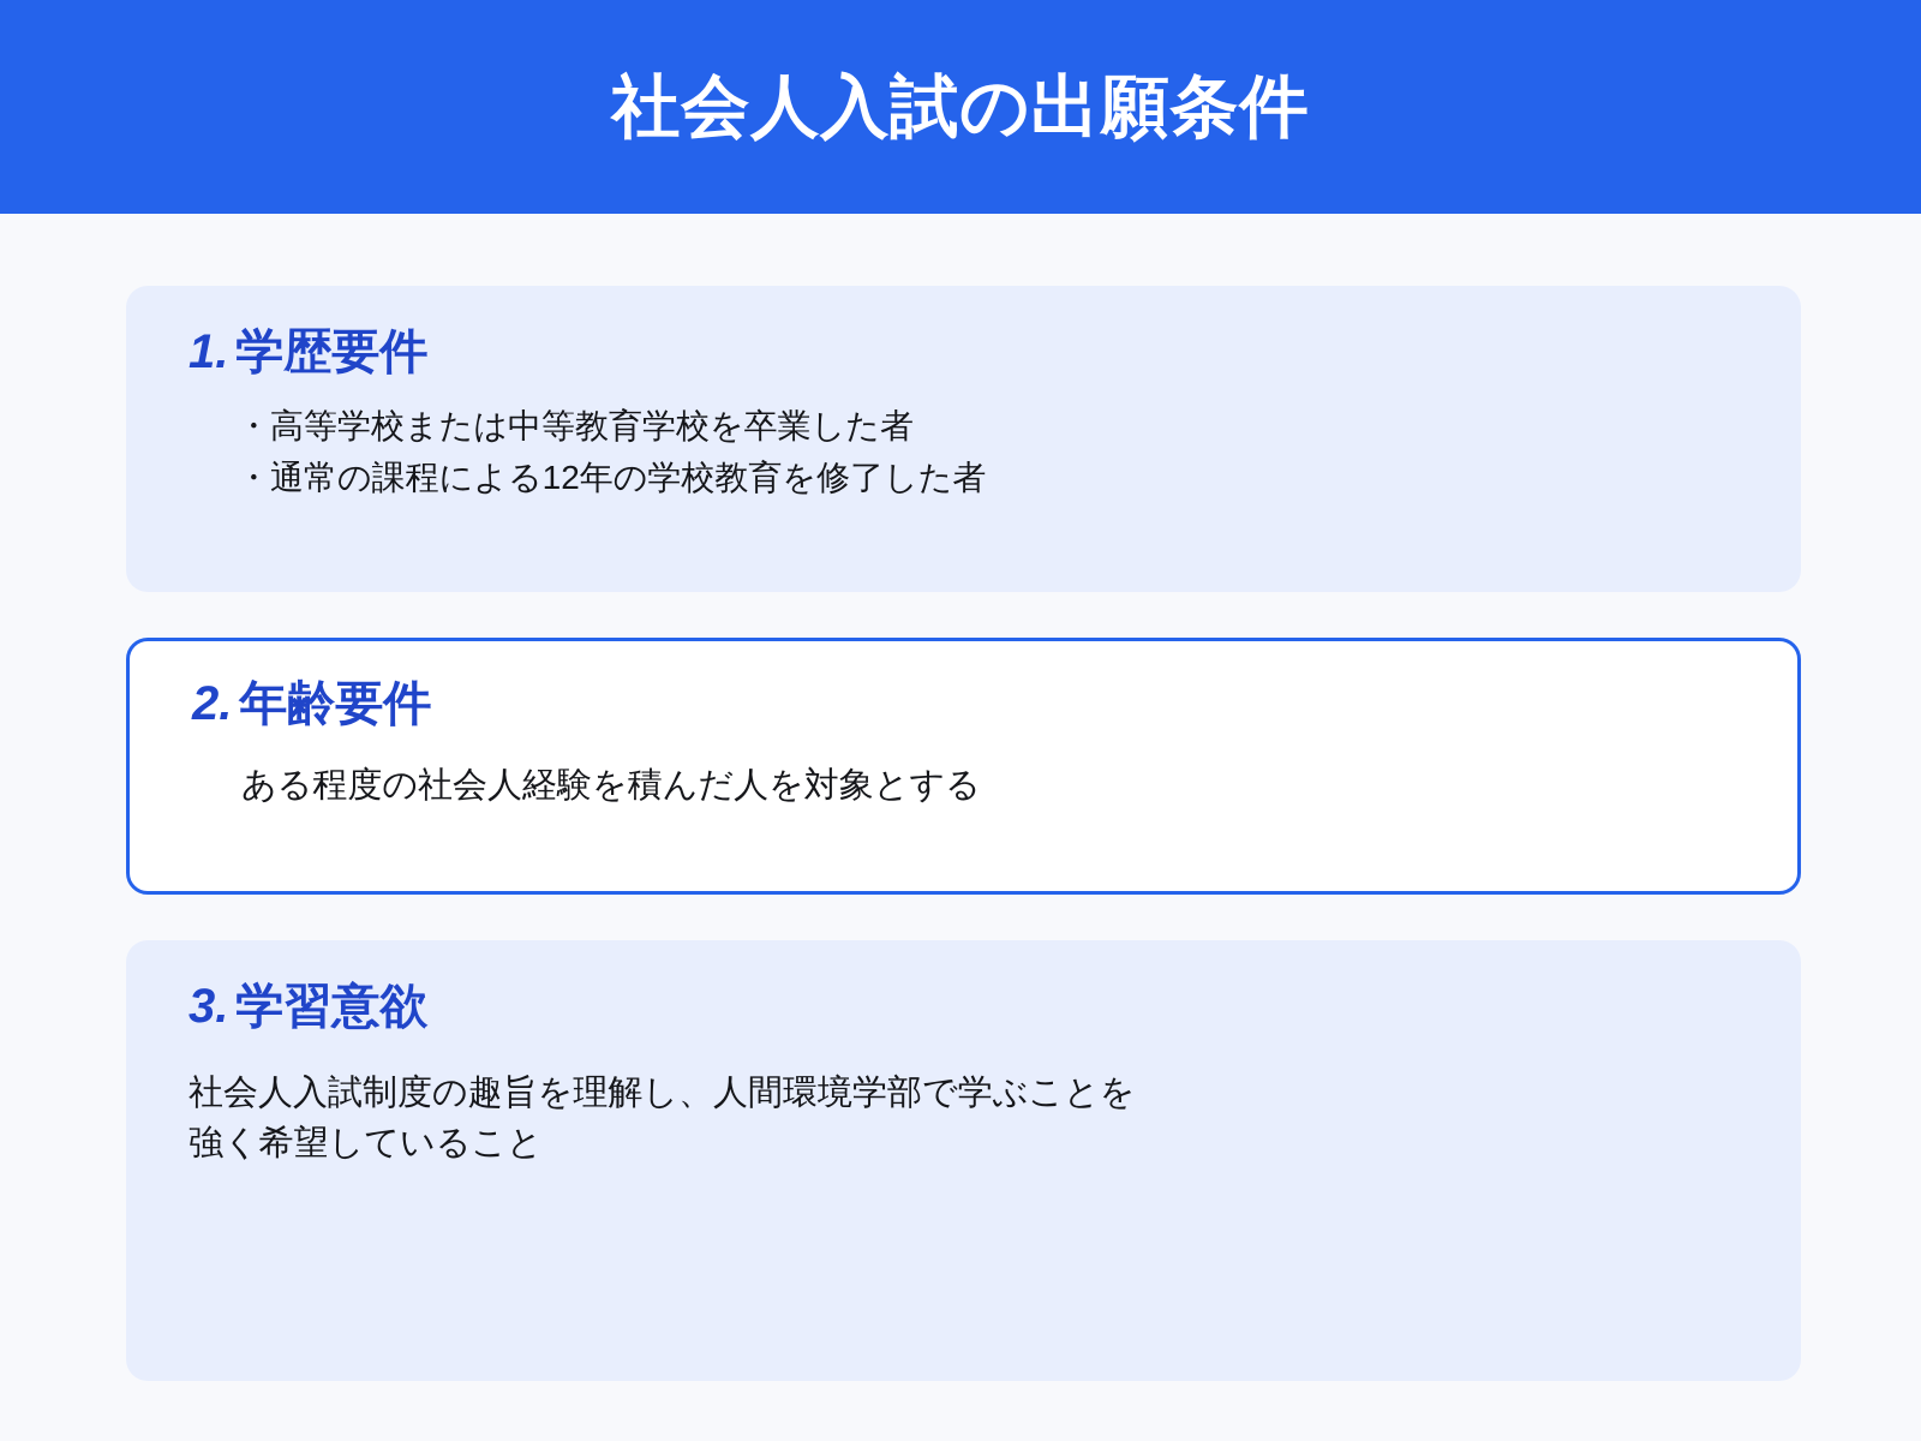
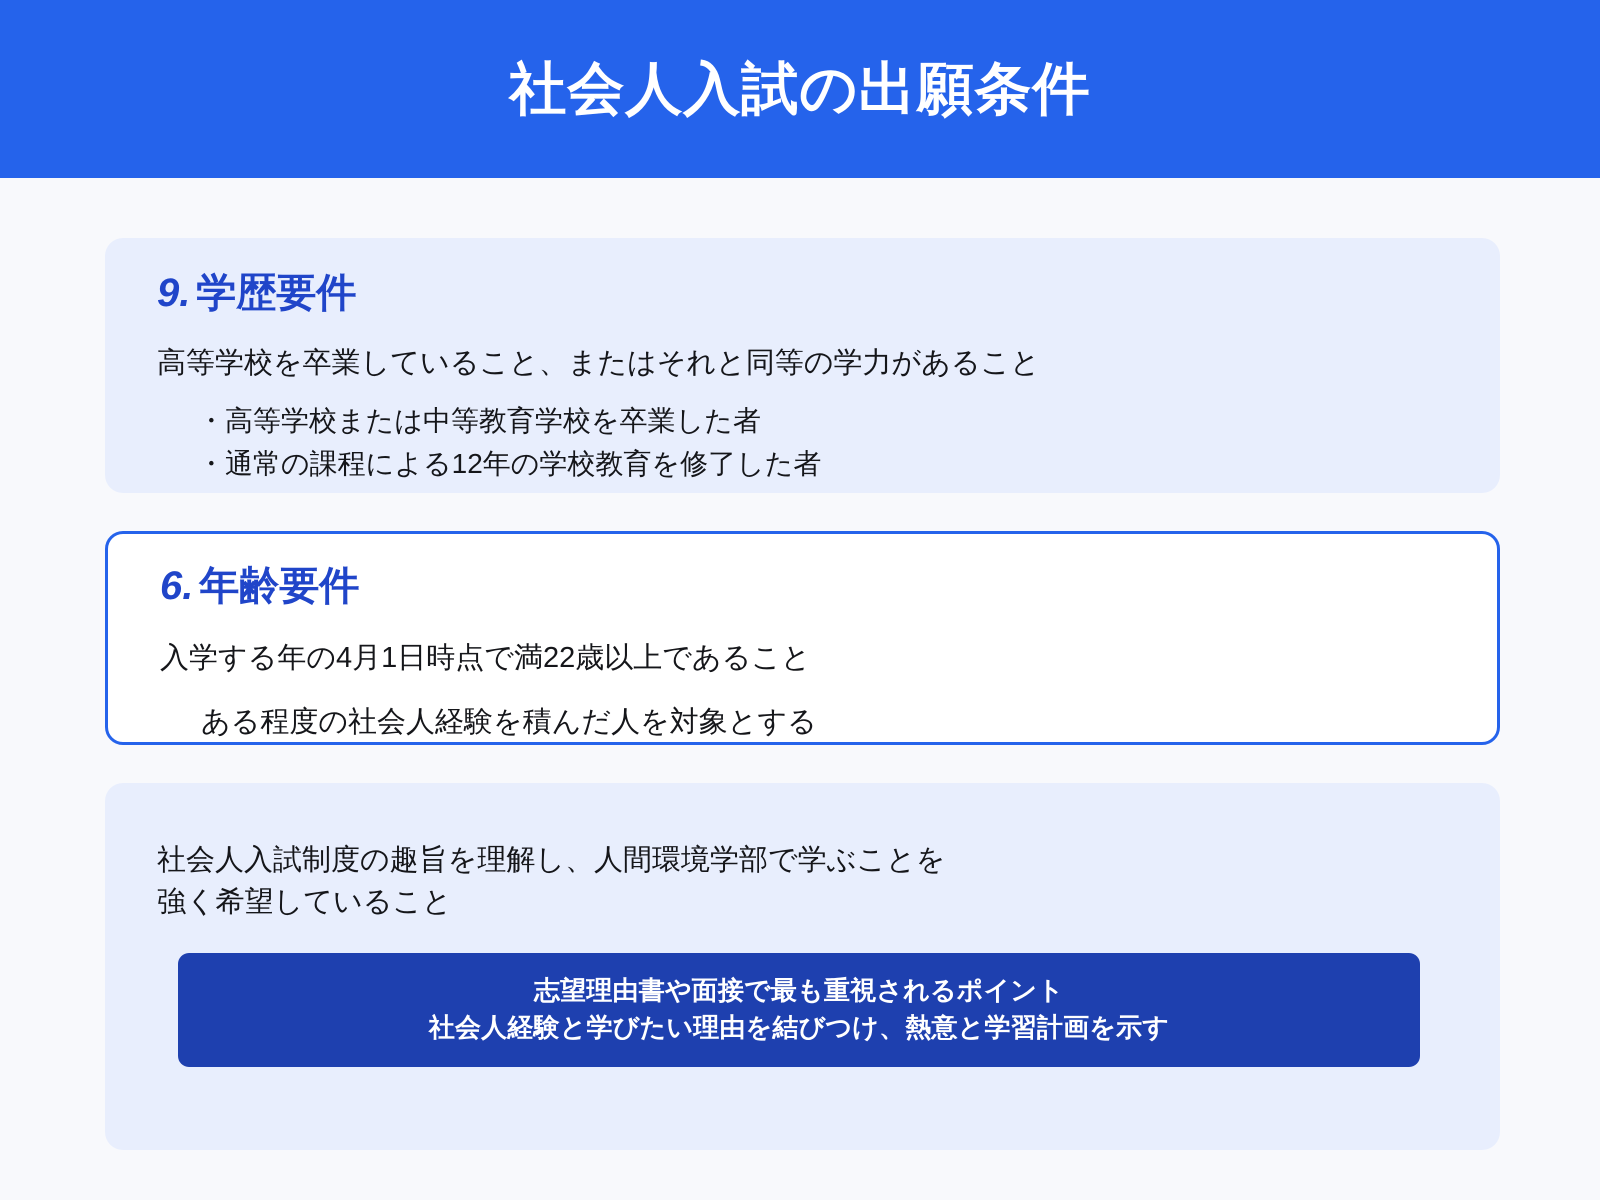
  社会人入試の出願条件
- 1. 学歴要件
+ 9. 学歴要件
+ 高等学校を卒業していること、またはそれと同等の学力があること
  ・高等学校または中等教育学校を卒業した者
  ・通常の課程による12年の学校教育を修了した者
- 2. 年齢要件
+ 6. 年齢要件
+ 入学する年の4月1日時点で満22歳以上であること
  ある程度の社会人経験を積んだ人を対象とする
- 3. 学習意欲
  社会人入試制度の趣旨を理解し、人間環境学部で学ぶことを
  強く希望していること
+ 志望理由書や面接で最も重視されるポイント
+ 社会人経験と学びたい理由を結びつけ、熱意と学習計画を示す
